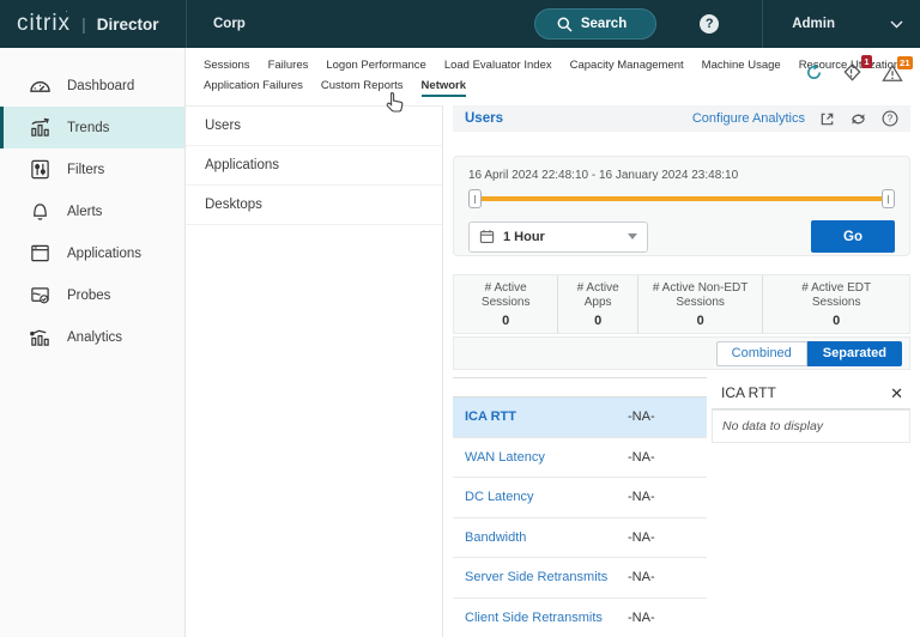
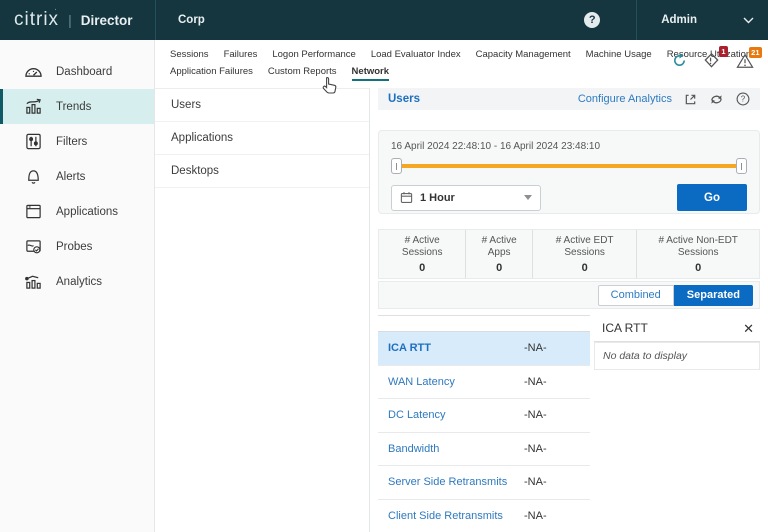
  citrix
  ˙
  |
  Director
  Corp
- Search
  ?
  Admin
  Dashboard
  Trends
  Filters
  Alerts
  Applications
  Probes
  Analytics
  Sessions
  Failures
  Logon Performance
  Load Evaluator Index
  Capacity Management
  Machine Usage
  Resource Uzatio
  Application Failures
  Custom Reports
  Network
  1
  21
  Users
  Applications
  Desktops
  Users
  Configure Analytics
  ?
- 16 April 2024 22:48:10 - 16 January 2024 23:48:10
+ 16 April 2024 22:48:10 - 16 April 2024 23:48:10
  1 Hour
  Go
  # Active
  Sessions
  0
  # Active
  Apps
  0
- # Active Non-EDT
+ # Active EDT
  Sessions
  0
- # Active EDT
+ # Active Non-EDT
  Sessions
  0
  Combined
  Separated
  ICA RTT
  -NA-
  WAN Latency
  -NA-
  DC Latency
  -NA-
  Bandwidth
  -NA-
  Server Side Retransmits
  -NA-
  Client Side Retransmits
  -NA-
  ICA RTT
  ✕
  No data to display
